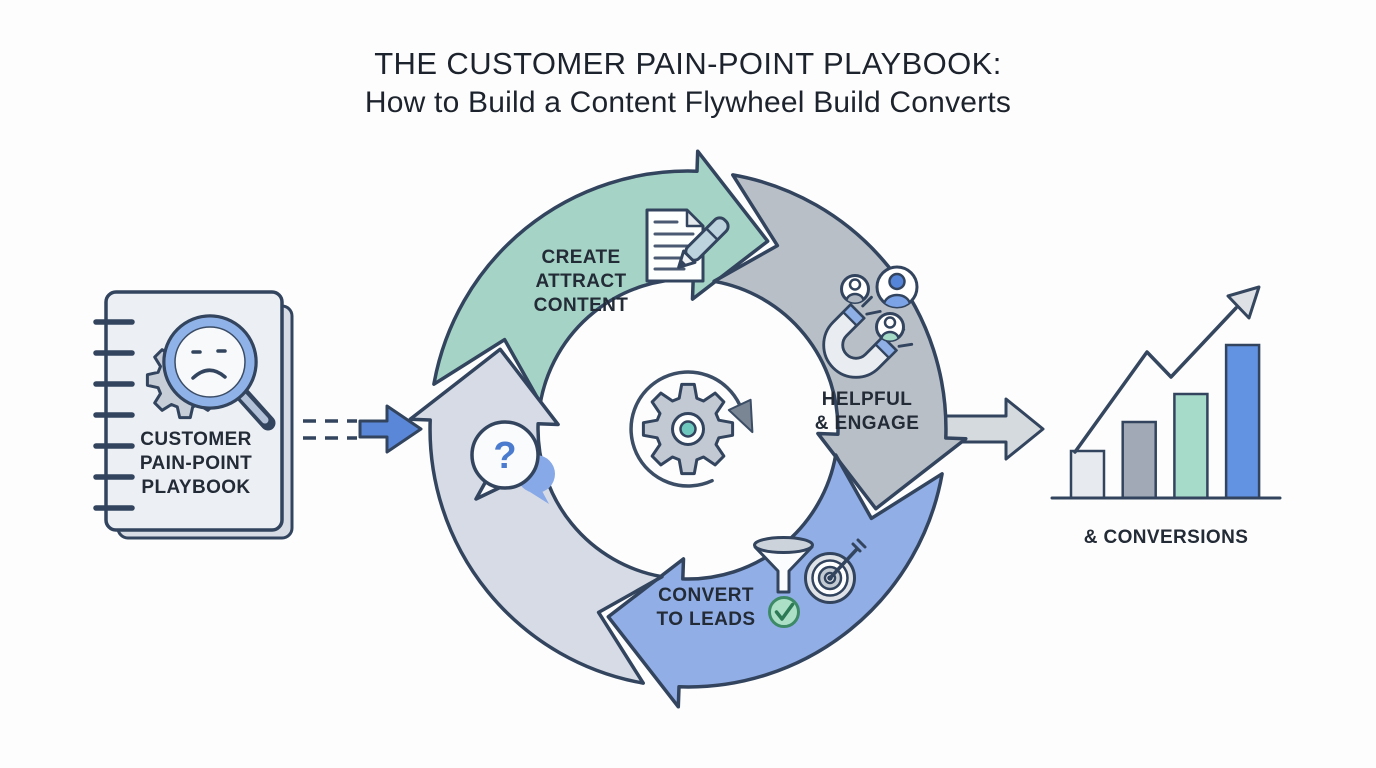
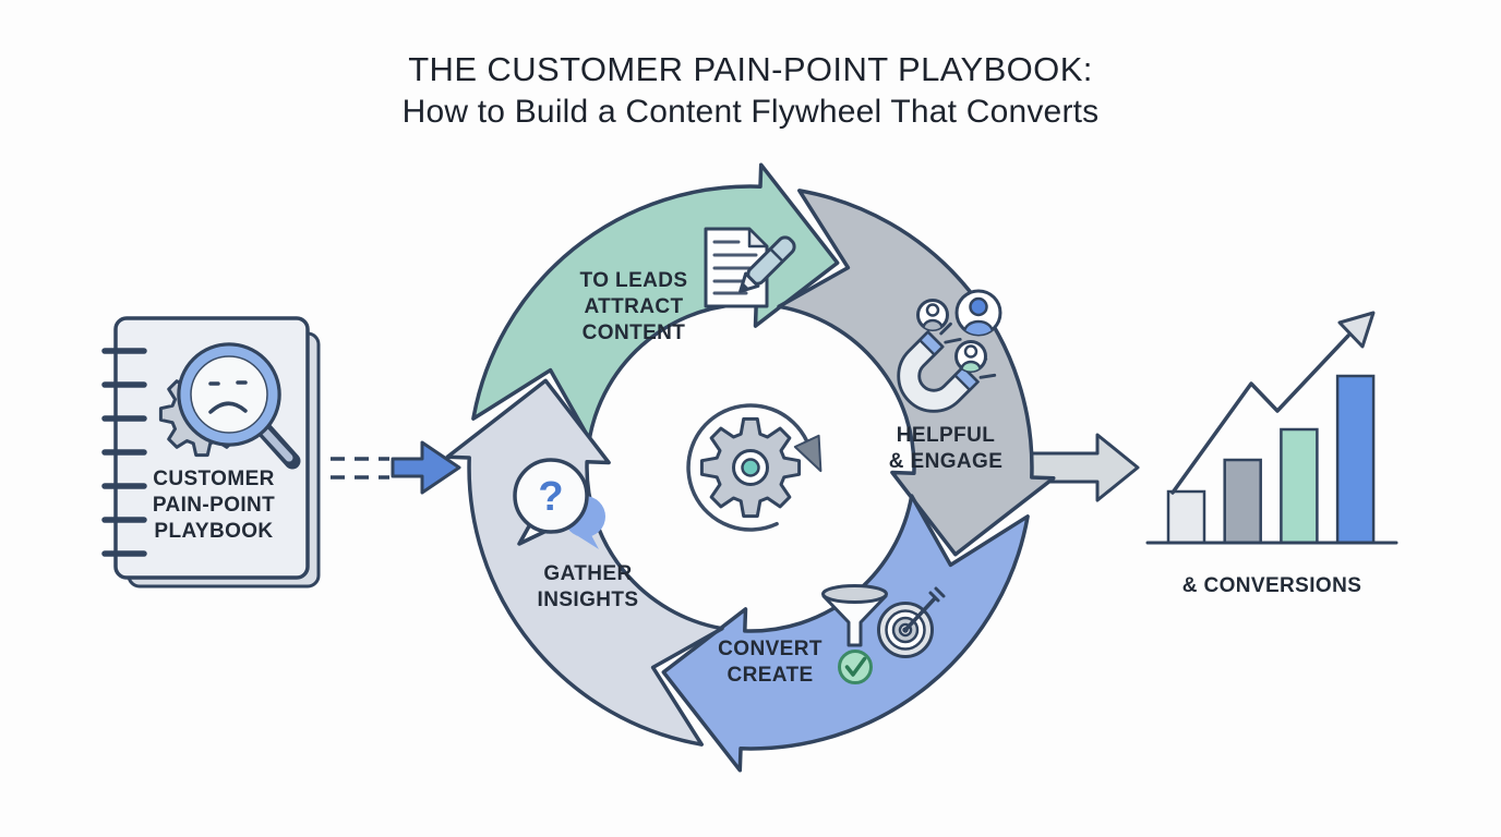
  ?
  THE CUSTOMER PAIN-POINT PLAYBOOK:
- How to Build a Content Flywheel Build Converts
+ How to Build a Content Flywheel That Converts
  CUSTOMER
  PAIN-POINT
  PLAYBOOK
- CREATE
+ TO LEADS
  ATTRACT
  CONTENT
  HELPFUL
  & ENGAGE
  CONVERT
- TO LEADS
+ CREATE
+ GATHER
+ INSIGHTS
  & CONVERSIONS
